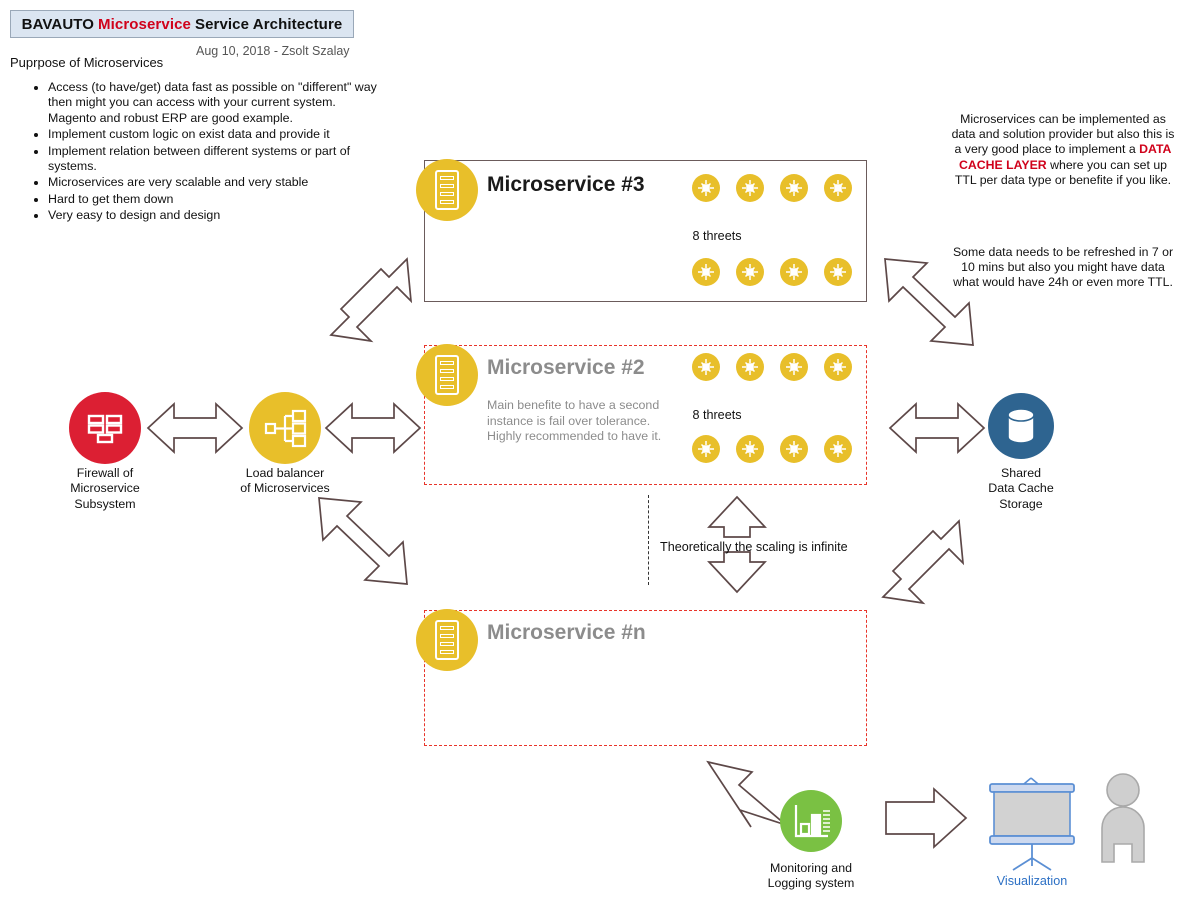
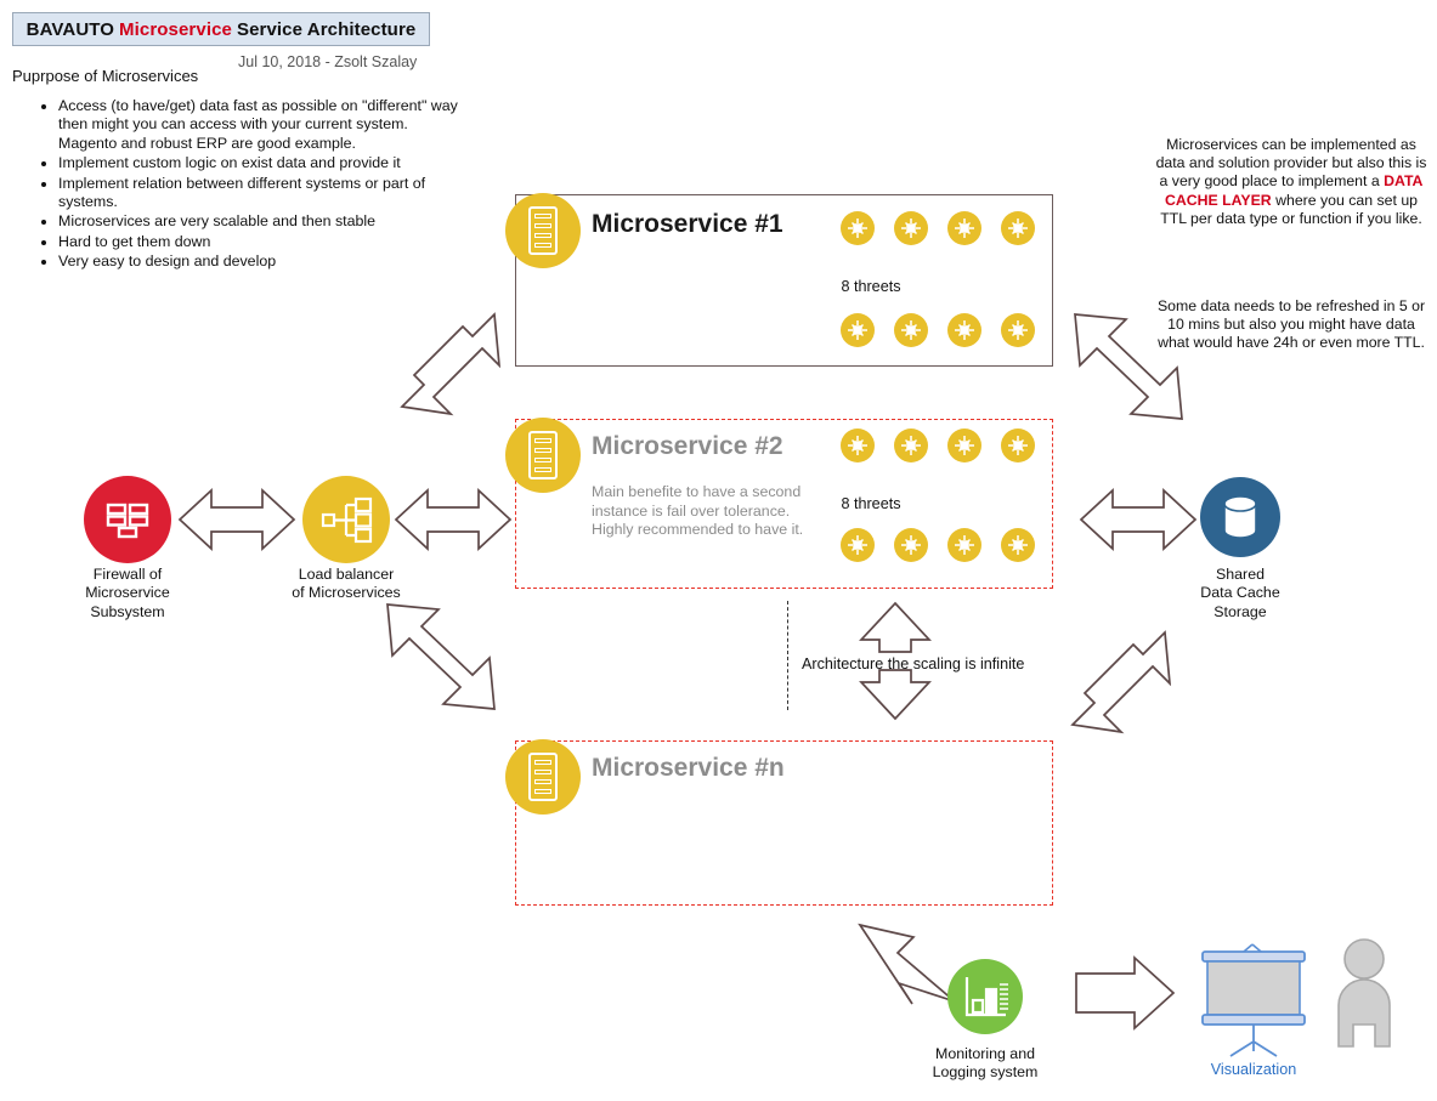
  BAVAUTO
  Microservice
  Service Architecture
- Aug 10, 2018 - Zsolt Szalay
+ Jul 10, 2018 - Zsolt Szalay
  Puprpose of Microservices
  Access (to have/get) data fast as possible on "different" way then might you can access with your current system. Magento and robust ERP are good example.
  Implement custom logic on exist data and provide it
  Implement relation between different systems or part of systems.
- Microservices are very scalable and very stable
+ Microservices are very scalable and then stable
  Hard to get them down
- Very easy to design and design
+ Very easy to design and develop
- Microservices can be implemented as data and solution provider but also this is a very good place to implement a DATA CACHE LAYER where you can set up TTL per data type or benefite if you like.
+ Microservices can be implemented as data and solution provider but also this is a very good place to implement a DATA CACHE LAYER where you can set up TTL per data type or function if you like.
- Some data needs to be refreshed in 7 or 10 mins but also you might have data what would have 24h or even more TTL.
+ Some data needs to be refreshed in 5 or 10 mins but also you might have data what would have 24h or even more TTL.
- Microservice #3
+ Microservice #1
  8 threets
  Microservice #2
  Main benefite to have a second instance is fail over tolerance. Highly recommended to have it.
  8 threets
  Microservice #n
- Theoretically the scaling is infinite
+ Architecture the scaling is infinite
  Firewall of
  Microservice
  Subsystem
  Load balancer
  of Microservices
  Shared
  Data Cache
  Storage
  Monitoring and
  Logging system
  Visualization
